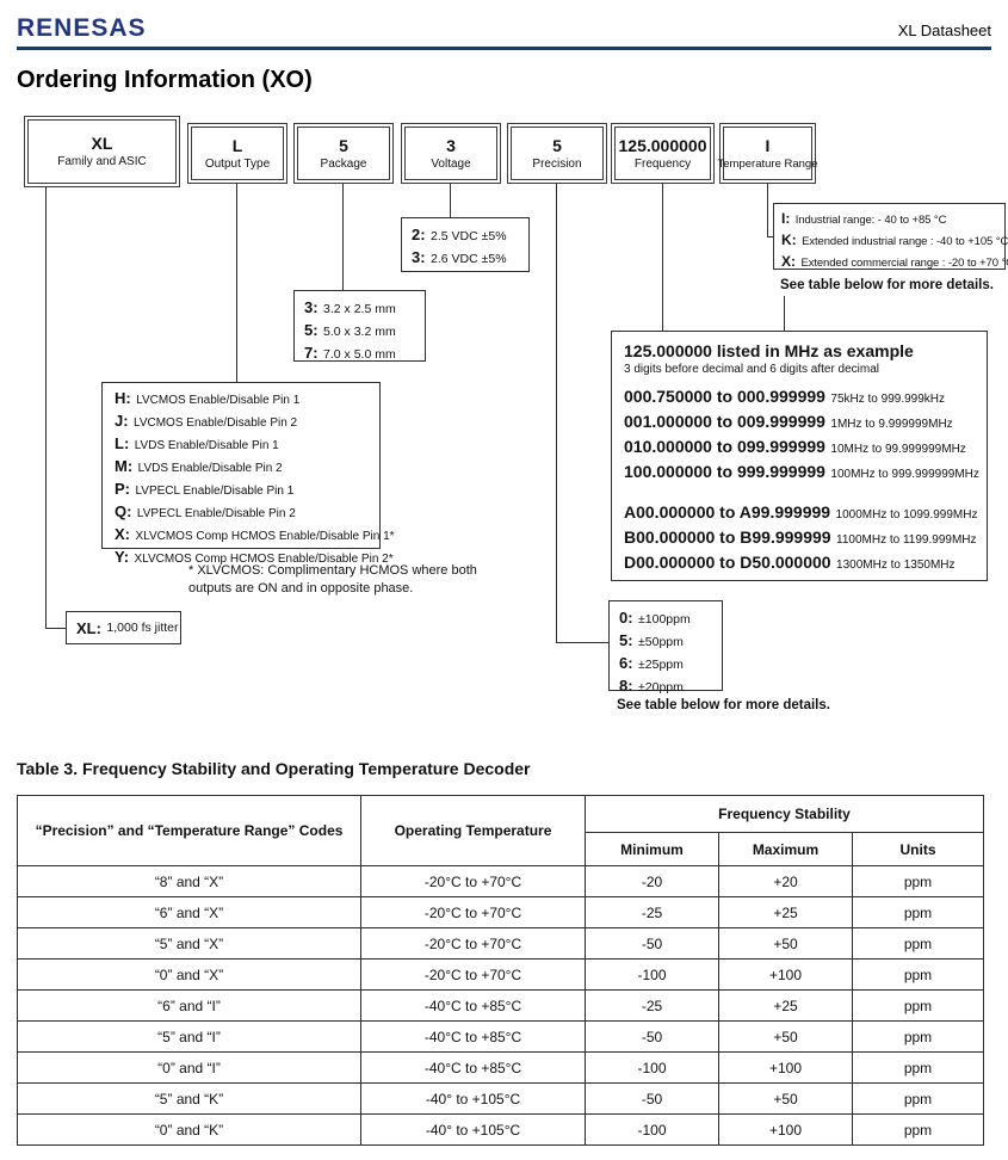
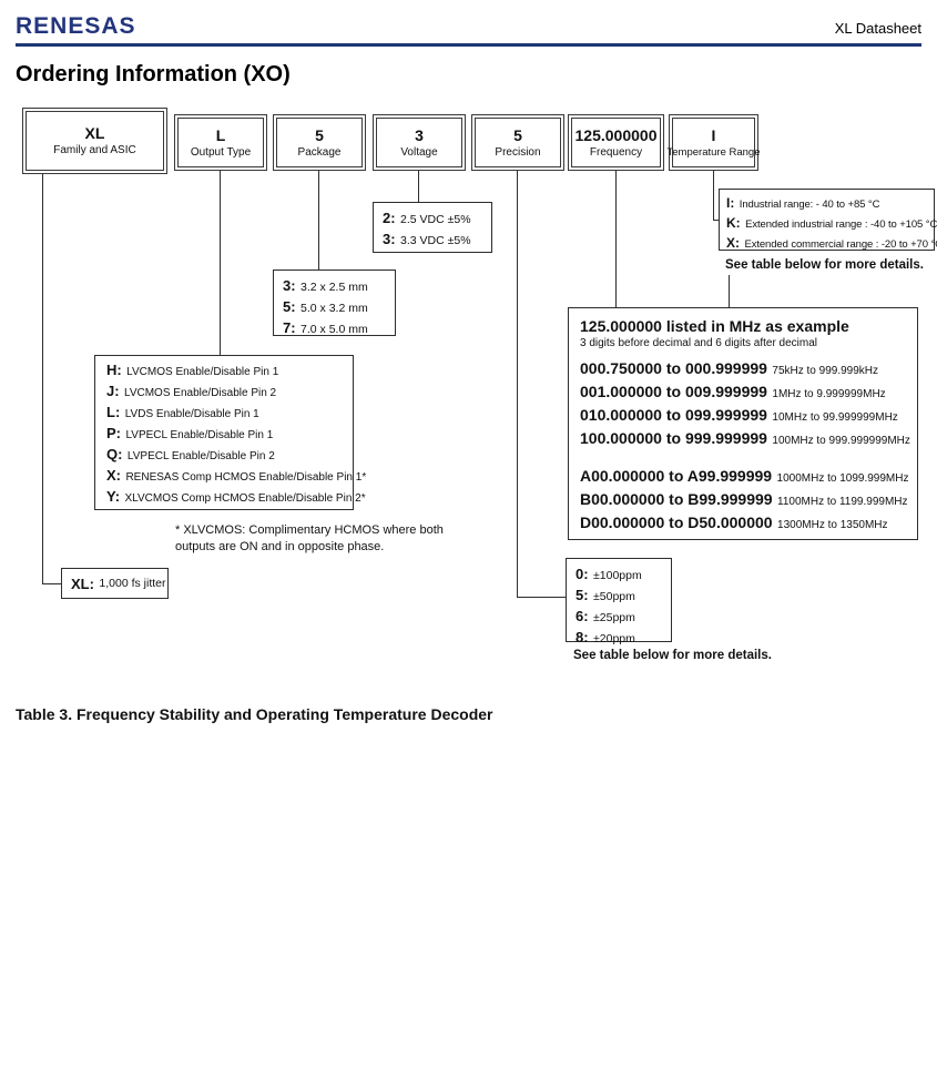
  RENESAS
  XL Datasheet
  Ordering Information (XO)
  XL
  Family and ASIC
  L
  Output Type
  5
  Package
  3
  Voltage
  5
  Precision
  125.000000
  Frequency
  I
  Temperature Range
  I: Industrial range: - 40 to +85 °C
  K: Extended industrial range : -40 to +105 °C
  X: Extended commercial range : -20 to +70 °
  See table below for more details.
  2: 2.5 VDC ±5%
- 3: 2.6 VDC ±5%
+ 3: 3.3 VDC ±5%
  3: 3.2 x 2.5 mm
  5: 5.0 x 3.2 mm
  7: 7.0 x 5.0 mm
  125.000000 listed in MHz as example
  3 digits before decimal and 6 digits after decimal
  000.750000 to 000.999999 75kHz to 999.999kHz
  001.000000 to 009.999999 1MHz to 9.999999MHz
  010.000000 to 099.999999 10MHz to 99.999999MHz
  100.000000 to 999.999999 100MHz to 999.999999MHz
  A00.000000 to A99.999999 1000MHz to 1099.999MHz
  B00.000000 to B99.999999 1100MHz to 1199.999MHz
  D00.000000 to D50.000000 1300MHz to 1350MHz
  H: LVCMOS Enable/Disable Pin 1
  J: LVCMOS Enable/Disable Pin 2
  L: LVDS Enable/Disable Pin 1
- M: LVDS Enable/Disable Pin 2
  P: LVPECL Enable/Disable Pin 1
  Q: LVPECL Enable/Disable Pin 2
- X: XLVCMOS Comp HCMOS Enable/Disable Pin 1*
+ X: RENESAS Comp HCMOS Enable/Disable Pin 1*
  Y: XLVCMOS Comp HCMOS Enable/Disable Pin 2*
  * XLVCMOS: Complimentary HCMOS where both outputs are ON and in opposite phase.
  XL:
  1,000 fs jitter
  0: ±100ppm
  5: ±50ppm
  6: ±25ppm
  8: ±20ppm
  See table below for more details.
  Table 3. Frequency Stability and Operating Temperature Decoder
- “Precision” and “Temperature Range” Codes	Operating Temperature	Frequency Stability
- Minimum	Maximum	Units
- “8” and “X”	-20°C to +70°C	-20	+20	ppm
- “6” and “X”	-20°C to +70°C	-25	+25	ppm
- “5” and “X”	-20°C to +70°C	-50	+50	ppm
- “0” and “X”	-20°C to +70°C	-100	+100	ppm
- “6” and “I”	-40°C to +85°C	-25	+25	ppm
- “5” and “I”	-40°C to +85°C	-50	+50	ppm
- “0” and “I”	-40°C to +85°C	-100	+100	ppm
- “5” and “K”	-40° to +105°C	-50	+50	ppm
- “0” and “K”	-40° to +105°C	-100	+100	ppm
